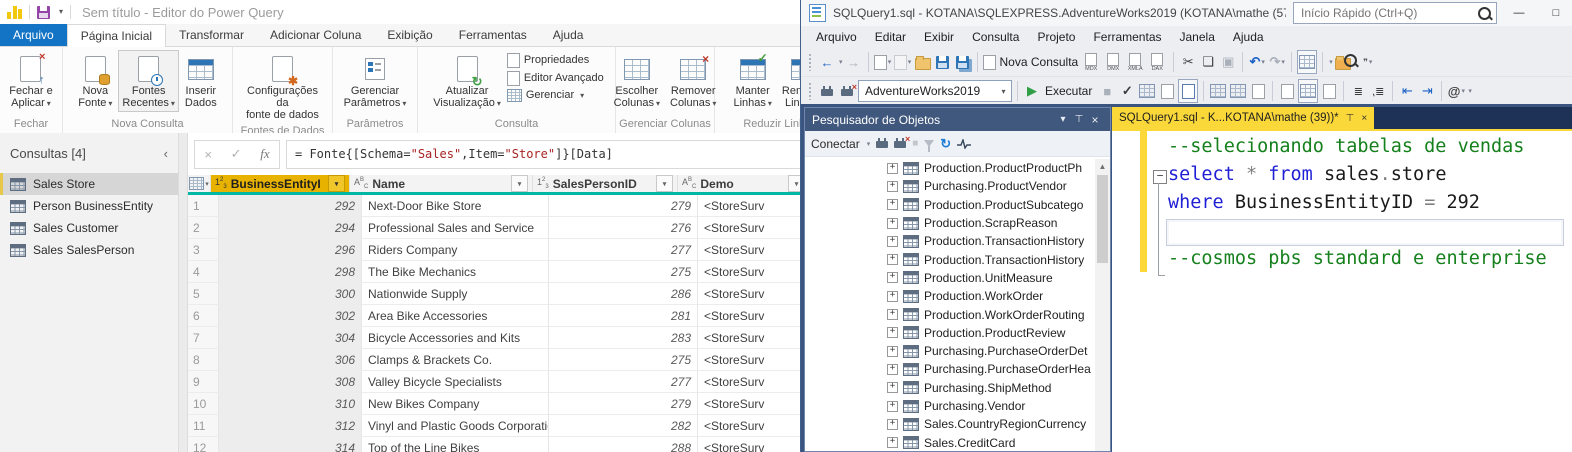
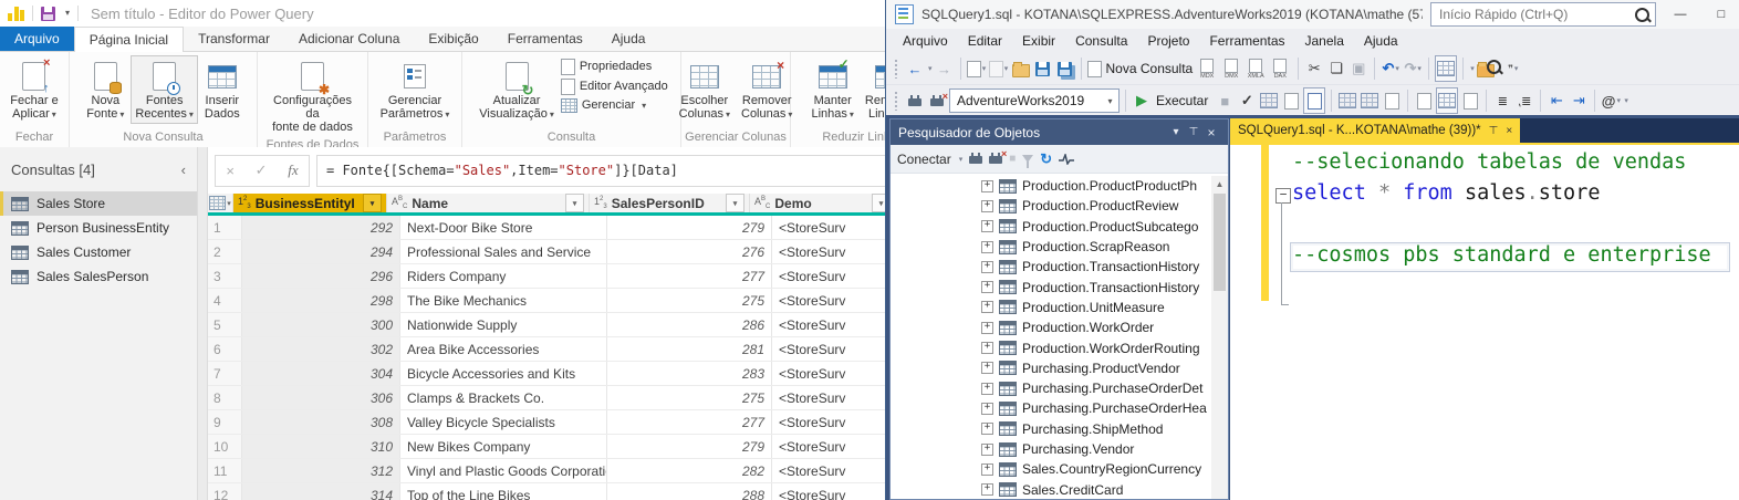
  ▾
  Sem título - Editor do Power Query
  Arquivo
  Página Inicial
  Transformar
  Adicionar Coluna
  Exibição
  Ferramentas
  Ajuda
  ×
  ↑
  Fechar e
  Aplicar ▾
  Fechar
  Nova
  Fonte ▾
  Fontes
  Recentes ▾
  Inserir
  Dados
  Nova Consulta
  ✱
  Configurações da
  fonte de dados
  Fontes de Dados
  Gerenciar
  Parâmetros ▾
  Parâmetros
  ↻
  Atualizar
  Visualização ▾
  Propriedades
  Editor Avançado
  Gerenciar
  ▾
  Consulta
  Escolher
  Colunas ▾
  ×
  Remover
  Colunas ▾
  Gerenciar Colunas
  ✓
  Manter
  Linhas ▾
  Reduzir Lin
  Consultas [4]
  ‹
  Sales Store
  Person BusinessEntity
  Sales Customer
  Sales SalesPerson
  ×
  ✓
  fx
  = Fonte{[Schema=
  "Sales"
  ,Item=
  "Store"
  ]}[Data]
  BusinessEntityI
  Name
  SalesPersonID
  Demo
  1
  292
  Next-Door Bike Store
  279
  <StoreSurv
  2
  294
  Professional Sales and Service
  276
  <StoreSurv
  3
  296
  Riders Company
  277
  <StoreSurv
  4
  298
  The Bike Mechanics
  275
  <StoreSurv
  5
  300
  Nationwide Supply
  286
  <StoreSurv
  6
  302
  Area Bike Accessories
  281
  <StoreSurv
  7
  304
  Bicycle Accessories and Kits
  283
  <StoreSurv
  8
  306
  Clamps & Brackets Co.
  275
  <StoreSurv
  9
  308
  Valley Bicycle Specialists
  277
  <StoreSurv
  10
  310
  New Bikes Company
  279
  <StoreSurv
  11
  312
  Vinyl and Plastic Goods Corporati
  282
  <StoreSurv
  12
  314
  Top of the Line Bikes
  288
  <StoreSurv
  SQLQuery1.sql - KOTANA\SQLEXPRESS.AdventureWorks2019 (KOTANA\mathe (5
  Início Rápido (Ctrl+Q)
  —
  □
  Arquivo
  Editar
  Exibir
  Consulta
  Projeto
  Ferramentas
  Janela
  Ajuda
  ←
  →
  Nova Consulta
  ✂
  ❏
  ▣
  ↶
  ↷
  ❞
  AdventureWorks2019
  ▾
  ▶
  Executar
  ■
  ✓
  ≣
  ⹁≣
  ⇤
  ⇥
  @
  Pesquisador de Objetos
  ▾
  ⊤
  ×
  Conectar
  ■
  ↻
  +
  Production.ProductProductPh
  +
- Purchasing.ProductVendor
+ Production.ProductReview
  +
  Production.ProductSubcatego
  +
  Production.ScrapReason
  +
  Production.TransactionHistory
  +
  Production.TransactionHistory
  +
  Production.UnitMeasure
  +
  Production.WorkOrder
  +
  Production.WorkOrderRouting
  +
- Production.ProductReview
+ Purchasing.ProductVendor
  +
  Purchasing.PurchaseOrderDet
  +
  Purchasing.PurchaseOrderHea
  +
  Purchasing.ShipMethod
  +
  Purchasing.Vendor
  +
  Sales.CountryRegionCurrency
  +
  Sales.CreditCard
  ▲
  SQLQuery1.sql - K...KOTANA\mathe (39))*
  ⊤
  ×
  −
  --selecionando tabelas de vendas
  select * from sales.store
- where BusinessEntityID = 292
  --cosmos pbs standard e enterprise
